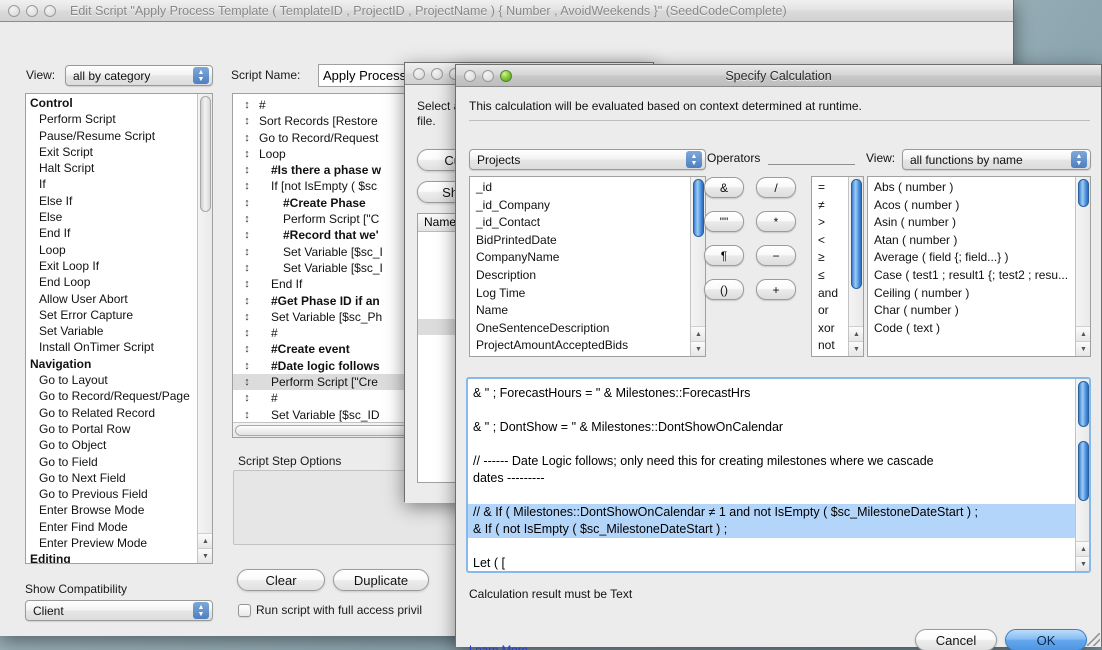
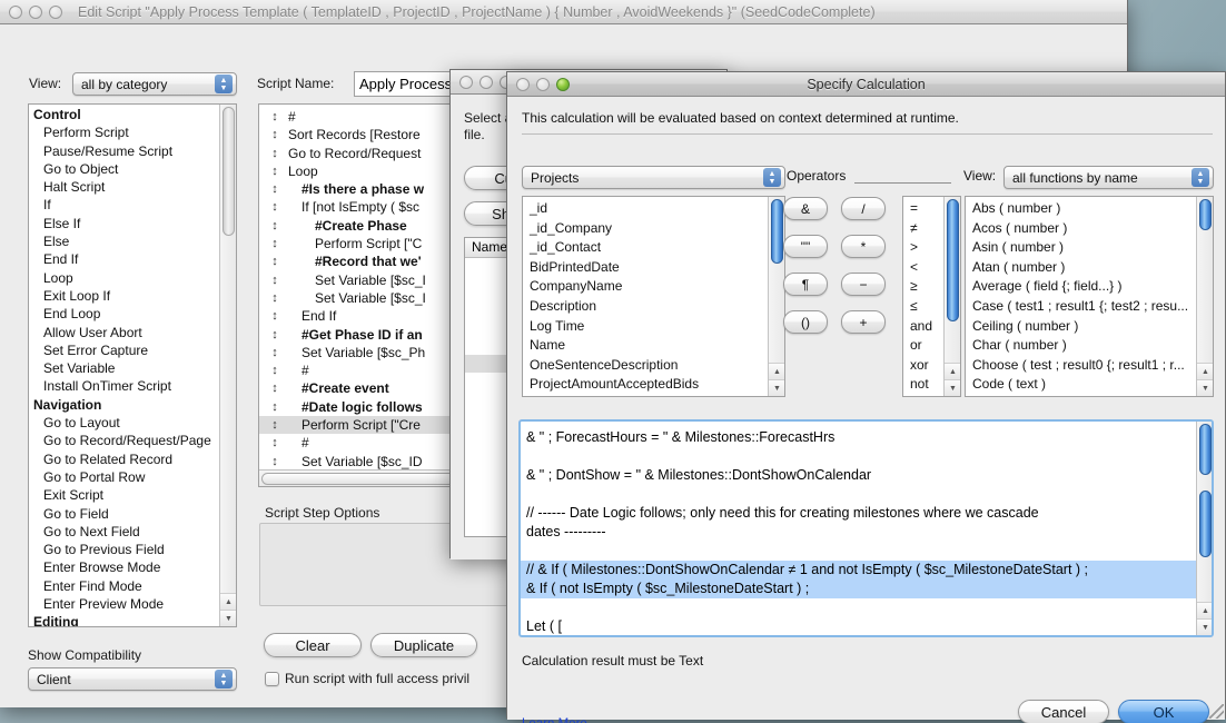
  Edit Script "Apply Process Template ( TemplateID , ProjectID , ProjectName ) { Number , AvoidWeekends }" (SeedCodeComplete)
  View:
  all by category
  Script Name:
  Control
  Perform Script
  Pause/Resume Script
- Exit Script
+ Go to Object
  Halt Script
  If
  Else If
  Else
  End If
  Loop
  Exit Loop If
  End Loop
  Allow User Abort
  Set Error Capture
  Set Variable
  Install OnTimer Script
  Navigation
  Go to Layout
  Go to Record/Request/Page
  Go to Related Record
  Go to Portal Row
- Go to Object
+ Exit Script
  Go to Field
  Go to Next Field
  Go to Previous Field
  Enter Browse Mode
  Enter Find Mode
  Enter Preview Mode
  Editing
  Show Compatibility
  Client
  ↕
  #
  ↕
  Sort Records [Restore
  ↕
  Go to Record/Request
  ↕
  Loop
  ↕
  #Is there a phase w
  ↕
  If [not IsEmpty ( $sc
  ↕
  #Create Phase
  ↕
  Perform Script ["C
  ↕
  #Record that we'
  ↕
  Set Variable [$sc_I
  ↕
  Set Variable [$sc_I
  ↕
  End If
  ↕
  #Get Phase ID if an
  ↕
  Set Variable [$sc_Ph
  ↕
  #
  ↕
  #Create event
  ↕
  #Date logic follows
  ↕
  Perform Script ["Cre
  ↕
  #
  ↕
  Set Variable [$sc_ID
  Script Step Options
  Clear
  Duplicate
  Run script with full access privil
  Select
  file.
  Name
  Specify Calculation
  This calculation will be evaluated based on context determined at runtime.
  Projects
  Operators
  View:
  all functions by name
  _id
  _id_Company
  _id_Contact
  BidPrintedDate
  CompanyName
  Description
  Log Time
  Name
  OneSentenceDescription
  ProjectAmountAcceptedBids
  &
  /
  ""
  *
  ¶
  −
  ()
  +
  =
  ≠
  >
  <
  ≥
  ≤
  and
  or
  xor
  not
  Abs ( number )
  Acos ( number )
  Asin ( number )
  Atan ( number )
  Average ( field {; field...} )
  Case ( test1 ; result1 {; test2 ; resu...
  Ceiling ( number )
  Char ( number )
+ Choose ( test ; result0 {; result1 ; r...
  Code ( text )
  & " ; ForecastHours = " & Milestones::ForecastHrs
  & " ; DontShow = " & Milestones::DontShowOnCalendar
  // ------ Date Logic follows; only need this for creating milestones where we cascade
  dates ---------
  // & If ( Milestones::DontShowOnCalendar ≠ 1 and not IsEmpty ( $sc_MilestoneDateStart ) ;
  & If ( not IsEmpty ( $sc_MilestoneDateStart ) ;
  Let ( [
  Calculation result must be Text
  Cancel
  OK
